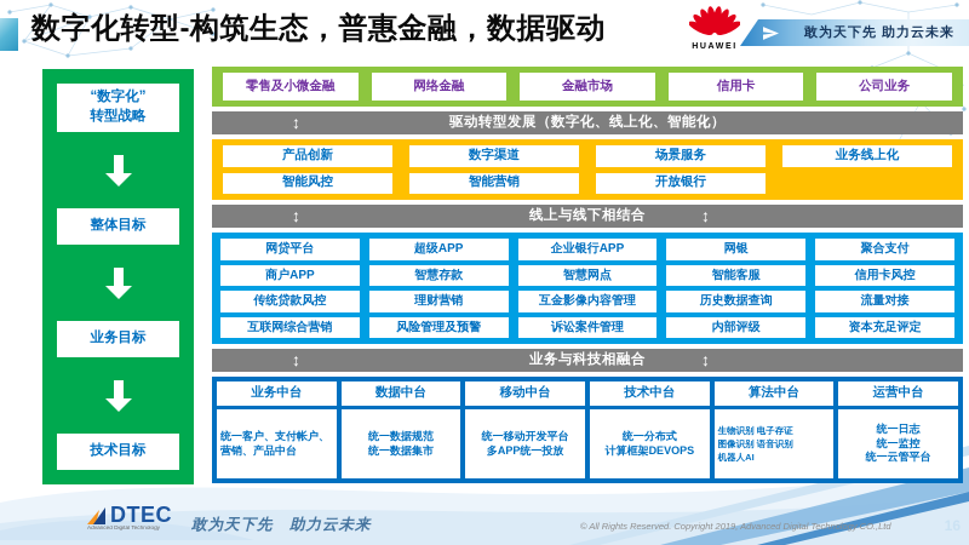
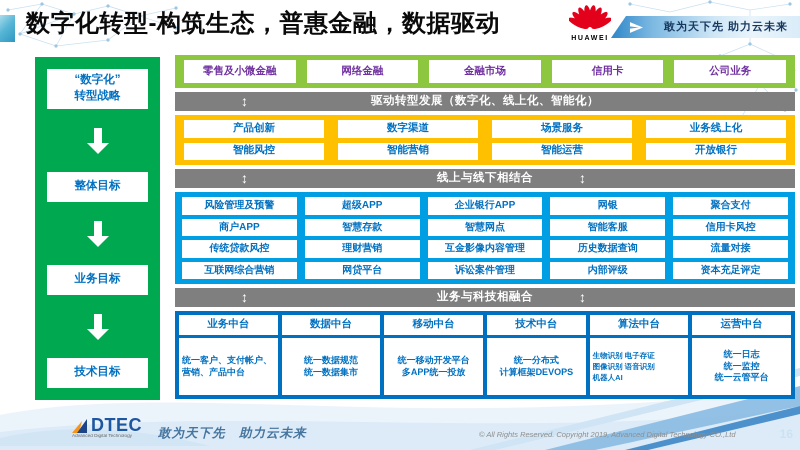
  数字化转型-构筑生态，普惠金融，数据驱动
  敢为天下先 助力云未来
  “数字化”
  转型战略
  整体目标
  业务目标
  技术目标
  零售及小微金融
  网络金融
  金融市场
  信用卡
  公司业务
  ↕
  驱动转型发展（数字化、线上化、智能化）
  ↕
  产品创新
  数字渠道
  场景服务
  业务线上化
  智能风控
  智能营销
+ 智能运营
  开放银行
  ↕
  线上与线下相结合
  ↕
- 网贷平台
+ 风险管理及预警
  超级APP
  企业银行APP
  网银
  聚合支付
  商户APP
  智慧存款
  智慧网点
  智能客服
  信用卡风控
  传统贷款风控
  理财营销
  互金影像内容管理
  历史数据查询
  流量对接
  互联网综合营销
- 风险管理及预警
+ 网贷平台
  诉讼案件管理
  内部评级
  资本充足评定
  ↕
  业务与科技相融合
  ↕
  业务中台
  统一客户、支付帐户、营销、产品中台
  数据中台
  统一数据规范
  统一数据集市
  移动中台
  统一移动开发平台
  多APP统一投放
  技术中台
  统一分布式
  计算框架DEVOPS
  算法中台
  生物识别 电子存证
  图像识别 语音识别
  机器人AI
  运营中台
  统一日志
  统一监控
  统一云管平台
  DTEC
  敢为天下先 助力云未来
  © All Rights Reserved. Copyright 2019, Advanced Digital Technology CO.,Ltd
